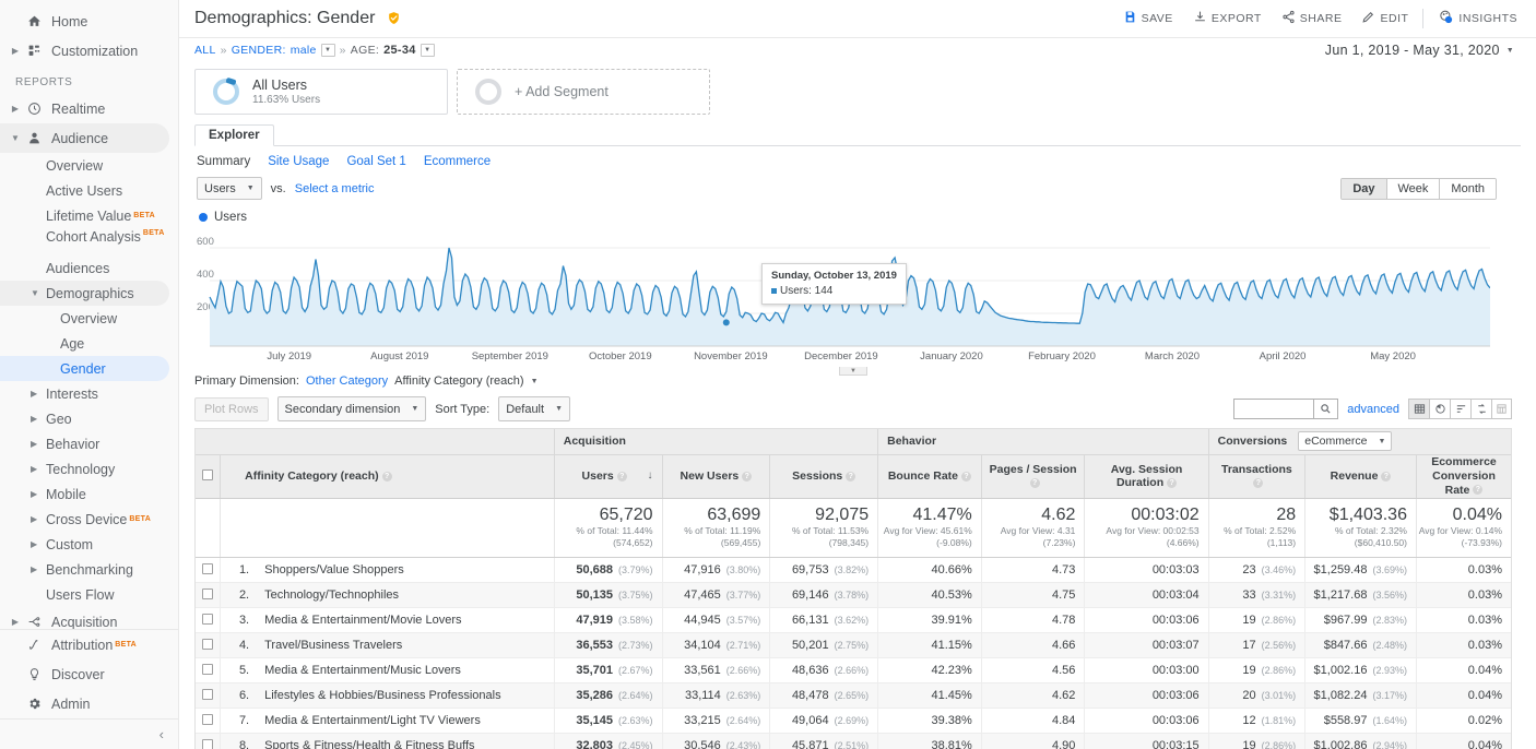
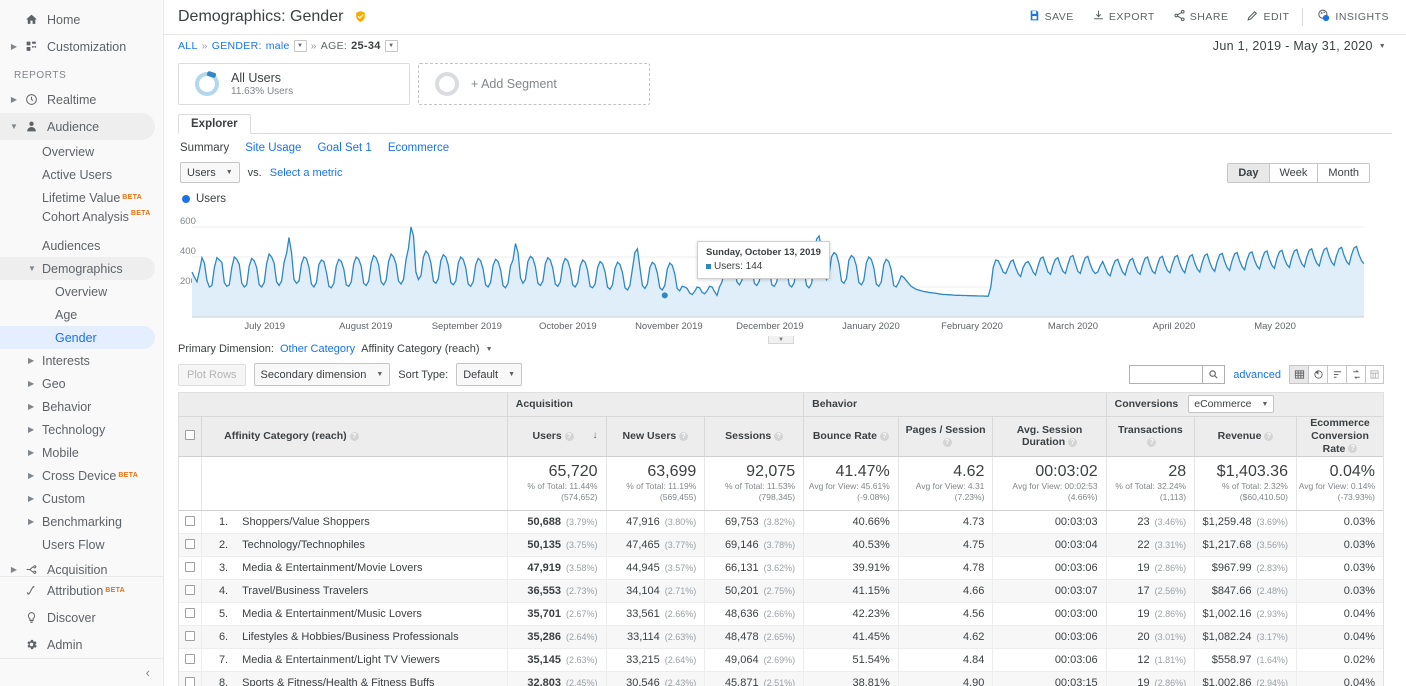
  Home
  ▶
  Customization
  REPORTS
  ▶
  Realtime
  ▼
  Audience
  Overview
  Active Users
  Lifetime Value
  Cohort Analysis
  Audiences
  ▼
  Demographics
  Overview
  Age
  Gender
  ▶
  Interests
  ▶
  Geo
  ▶
  Behavior
  ▶
  Technology
  ▶
  Mobile
  ▶
  Cross Device
  ▶
  Custom
  ▶
  Benchmarking
  Users Flow
  ▶
  Acquisition
  Attribution
  Discover
  Admin
  ‹
  Demographics: Gender
  SAVE
  EXPORT
  SHARE
  EDIT
  INSIGHTS
  ALL
  »
  GENDER:
  male
  »
  AGE:
  25-34
  Jun 1, 2019 - May 31, 2020
  All Users
  11.63% Users
  + Add Segment
  Explorer
  Summary
  Site Usage
  Goal Set 1
  Ecommerce
  Users
  vs.
  Select a metric
  Day
  Week
  Month
  Users
  400
  600
  July 2019
  August 2019
  September 2019
  October 2019
  November 2019
  December 2019
  January 2020
  February 2020
  March 2020
  April 2020
  May 2020
  Sunday, October 13, 2019
  Users: 144
  Primary Dimension:
  Other Category
  Affinity Category (reach)
  Plot Rows
  Secondary dimension
  Sort Type:
  Default
  advanced
  	Acquisition	Behavior	Conversions eCommerce
  	Affinity Category (reach)	Users ↓	New Users	Sessions	Bounce Rate	Pages / Session	Avg. Session Duration	Transactions	Revenue	Ecommerce Conversion Rate
- 		65,720% of Total: 11.44%(574,652)	63,699% of Total: 11.19%(569,455)	92,075% of Total: 11.53%(798,345)	41.47%Avg for View: 45.61%(-9.08%)	4.62Avg for View: 4.31(7.23%)	00:03:02Avg for View: 00:02:53(4.66%)	28% of Total: 2.52%(1,113)	$1,403.36% of Total: 2.32%($60,410.50)	0.04%Avg for View: 0.14% (-73.93%)
+ 		65,720% of Total: 11.44%(574,652)	63,699% of Total: 11.19%(569,455)	92,075% of Total: 11.53%(798,345)	41.47%Avg for View: 45.61%(-9.08%)	4.62Avg for View: 4.31(7.23%)	00:03:02Avg for View: 00:02:53(4.66%)	28% of Total: 32.24%(1,113)	$1,403.36% of Total: 2.32%($60,410.50)	0.04%Avg for View: 0.14% (-73.93%)
  	1. Shoppers/Value Shoppers	50,688 (3.79%)	47,916 (3.80%)	69,753 (3.82%)	40.66%	4.73	00:03:03	23 (3.46%)	$1,259.48 (3.69%)	0.03%
- 	2. Technology/Technophiles	50,135 (3.75%)	47,465 (3.77%)	69,146 (3.78%)	40.53%	4.75	00:03:04	33 (3.31%)	$1,217.68 (3.56%)	0.03%
+ 	2. Technology/Technophiles	50,135 (3.75%)	47,465 (3.77%)	69,146 (3.78%)	40.53%	4.75	00:03:04	22 (3.31%)	$1,217.68 (3.56%)	0.03%
  	3. Media & Entertainment/Movie Lovers	47,919 (3.58%)	44,945 (3.57%)	66,131 (3.62%)	39.91%	4.78	00:03:06	19 (2.86%)	$967.99 (2.83%)	0.03%
  	4. Travel/Business Travelers	36,553 (2.73%)	34,104 (2.71%)	50,201 (2.75%)	41.15%	4.66	00:03:07	17 (2.56%)	$847.66 (2.48%)	0.03%
  	5. Media & Entertainment/Music Lovers	35,701 (2.67%)	33,561 (2.66%)	48,636 (2.66%)	42.23%	4.56	00:03:00	19 (2.86%)	$1,002.16 (2.93%)	0.04%
  	6. Lifestyles & Hobbies/Business Professionals	35,286 (2.64%)	33,114 (2.63%)	48,478 (2.65%)	41.45%	4.62	00:03:06	20 (3.01%)	$1,082.24 (3.17%)	0.04%
- 	7. Media & Entertainment/Light TV Viewers	35,145 (2.63%)	33,215 (2.64%)	49,064 (2.69%)	39.38%	4.84	00:03:06	12 (1.81%)	$558.97 (1.64%)	0.02%
+ 	7. Media & Entertainment/Light TV Viewers	35,145 (2.63%)	33,215 (2.64%)	49,064 (2.69%)	51.54%	4.84	00:03:06	12 (1.81%)	$558.97 (1.64%)	0.02%
  	8. Sports & Fitness/Health & Fitness Buffs	32,803 (2.45%)	30,546 (2.43%)	45,871 (2.51%)	38.81%	4.90	00:03:15	19 (2.86%)	$1,002.86 (2.94%)	0.04%
